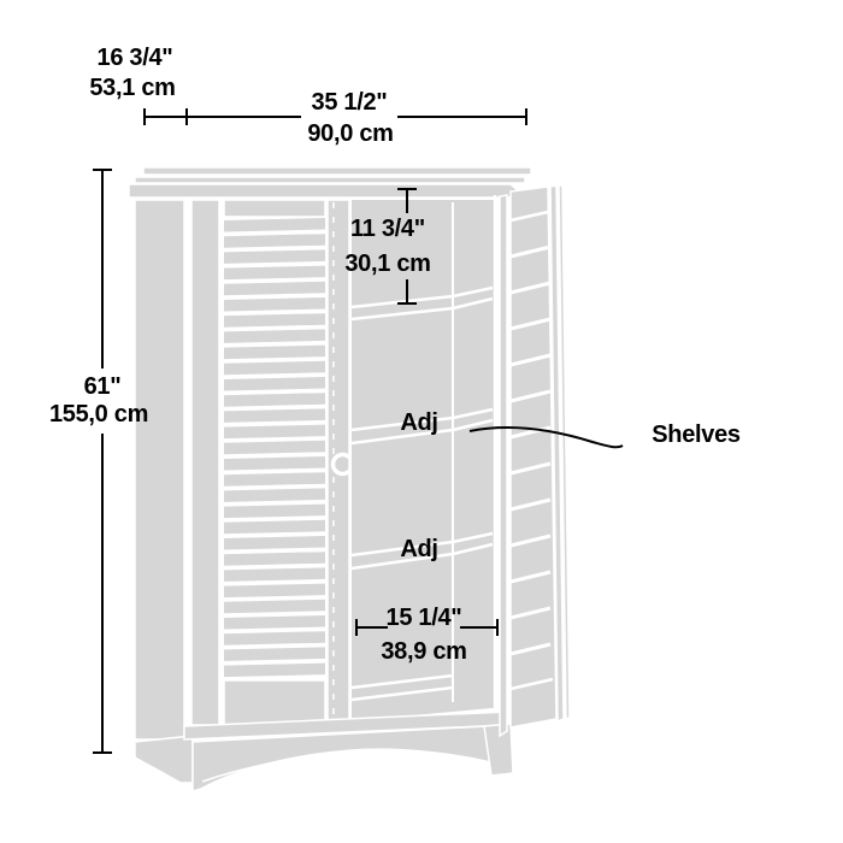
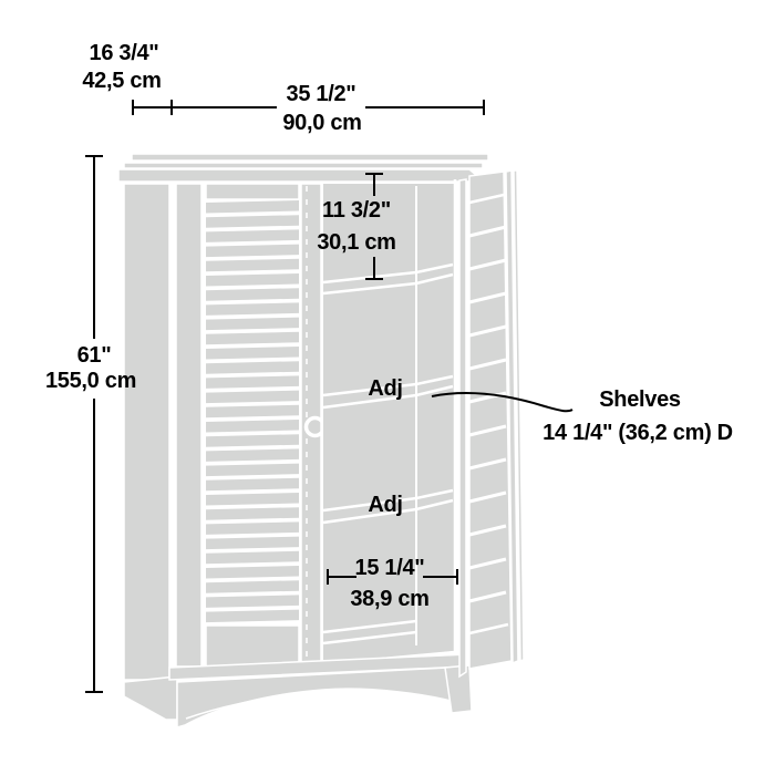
  16 3/4"
- 53,1 cm
+ 42,5 cm
  35 1/2"
  90,0 cm
  61"
  155,0 cm
- 11 3/4"
+ 11 3/2"
  30,1 cm
  Adj
  Adj
  15 1/4"
  38,9 cm
  Shelves
+ 14 1/4" (36,2 cm) D
